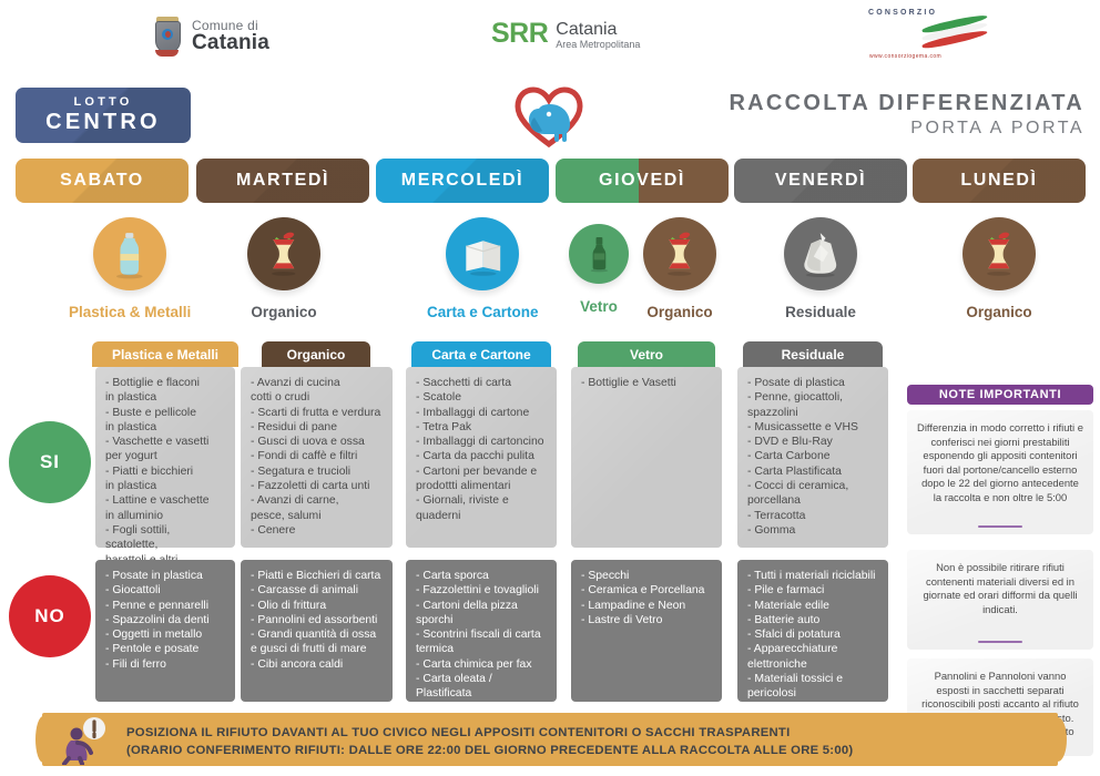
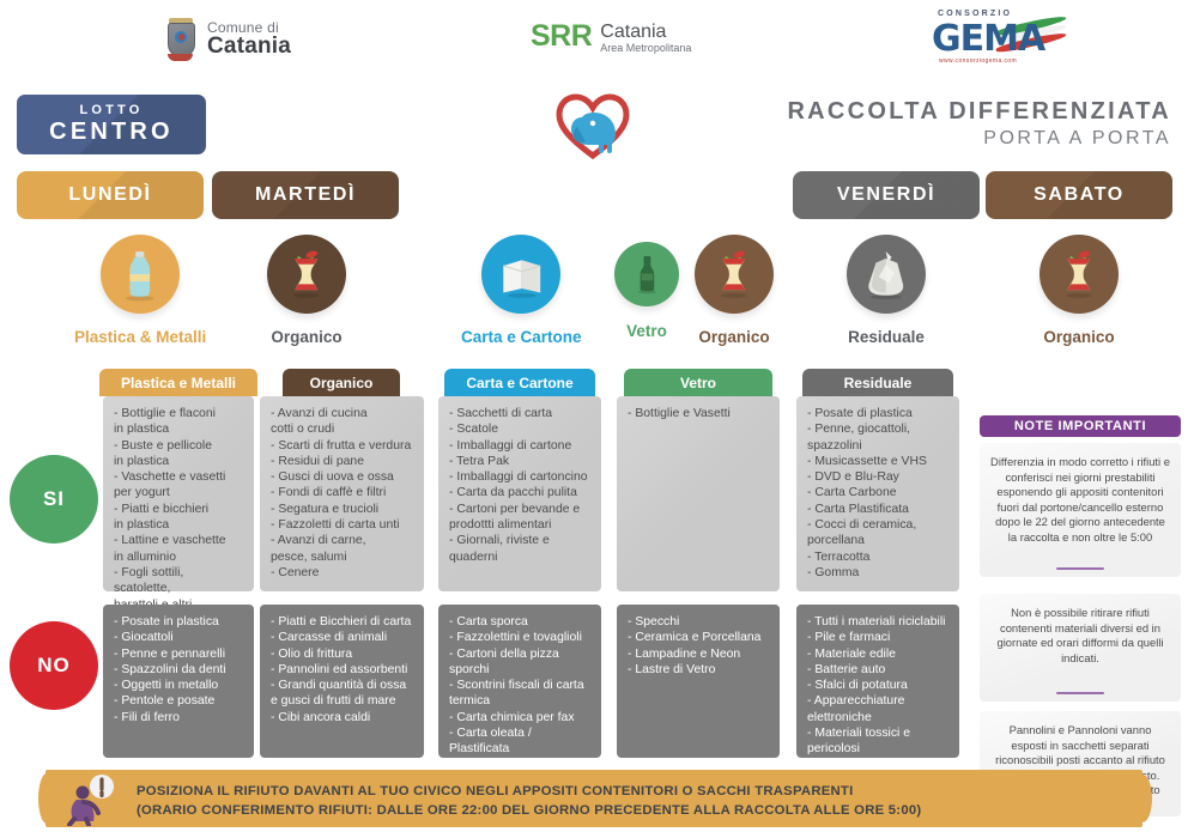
  Comune di
  Catania
  SRR
  Catania
  Area Metropolitana
+ GEMA
  LOTTO
  CENTRO
  RACCOLTA DIFFERENZIATA
  PORTA A PORTA
- SABATO
+ LUNEDÌ
  MARTEDÌ
- MERCOLEDÌ
- GIOVEDÌ
  VENERDÌ
- LUNEDÌ
+ SABATO
  Plastica & Metalli
  Organico
  Carta e Cartone
  Vetro
  Organico
  Residuale
  Organico
  SI
  NO
  Plastica e Metalli
  - Bottiglie e flaconi
  in plastica
  - Buste e pellicole
  in plastica
  - Vaschette e vasetti
  per yogurt
  - Piatti e bicchieri
  in plastica
  - Lattine e vaschette
  in alluminio
  - Fogli sottili, scatolette,
  - Posate in plastica
  - Giocattoli
  - Penne e pennarelli
  - Spazzolini da denti
  - Oggetti in metallo
  - Pentole e posate
  - Fili di ferro
  Organico
  - Avanzi di cucina
  cotti o crudi
  - Scarti di frutta e verdura
  - Residui di pane
  - Gusci di uova e ossa
  - Fondi di caffè e filtri
  - Segatura e trucioli
  - Fazzoletti di carta unti
  - Avanzi di carne,
  pesce, salumi
  - Cenere
  - Piatti e Bicchieri di carta
  - Carcasse di animali
  - Olio di frittura
  - Pannolini ed assorbenti
  - Grandi quantità di ossa
  e gusci di frutti di mare
  - Cibi ancora caldi
  Carta e Cartone
  - Sacchetti di carta
  - Scatole
  - Imballaggi di cartone
  - Tetra Pak
  - Imballaggi di cartoncino
  - Carta da pacchi pulita
  - Cartoni per bevande e
  prodottti alimentari
  - Giornali, riviste e
  quaderni
  - Carta sporca
  - Fazzolettini e tovaglioli
  - Cartoni della pizza
  sporchi
  - Scontrini fiscali di carta
  termica
  - Carta chimica per fax
  - Carta oleata /
  Plastificata
  Vetro
  - Bottiglie e Vasetti
  - Specchi
  - Ceramica e Porcellana
  - Lampadine e Neon
  - Lastre di Vetro
  Residuale
  - Posate di plastica
  - Penne, giocattoli,
  spazzolini
  - Musicassette e VHS
  - DVD e Blu-Ray
  - Carta Carbone
  - Carta Plastificata
  - Cocci di ceramica,
  porcellana
  - Terracotta
  - Gomma
  - Tutti i materiali riciclabili
  - Pile e farmaci
  - Materiale edile
  - Batterie auto
  - Sfalci di potatura
  - Apparecchiature
  elettroniche
  - Materiali tossici e
  pericolosi
  NOTE IMPORTANTI
  Differenzia in modo corretto i rifiuti e conferisci nei giorni prestabiliti esponendo gli appositi contenitori fuori dal portone/cancello esterno dopo le 22 del giorno antecedente la raccolta e non oltre le 5:00
  Non è possibile ritirare rifiuti contenenti materiali diversi ed in giornate ed orari difformi da quelli indicati.
  POSIZIONA IL RIFIUTO DAVANTI AL TUO CIVICO NEGLI APPOSITI CONTENITORI O SACCHI TRASPARENTI
  (ORARIO CONFERIMENTO RIFIUTI: DALLE ORE 22:00 DEL GIORNO PRECEDENTE ALLA RACCOLTA ALLE ORE 5:00)
